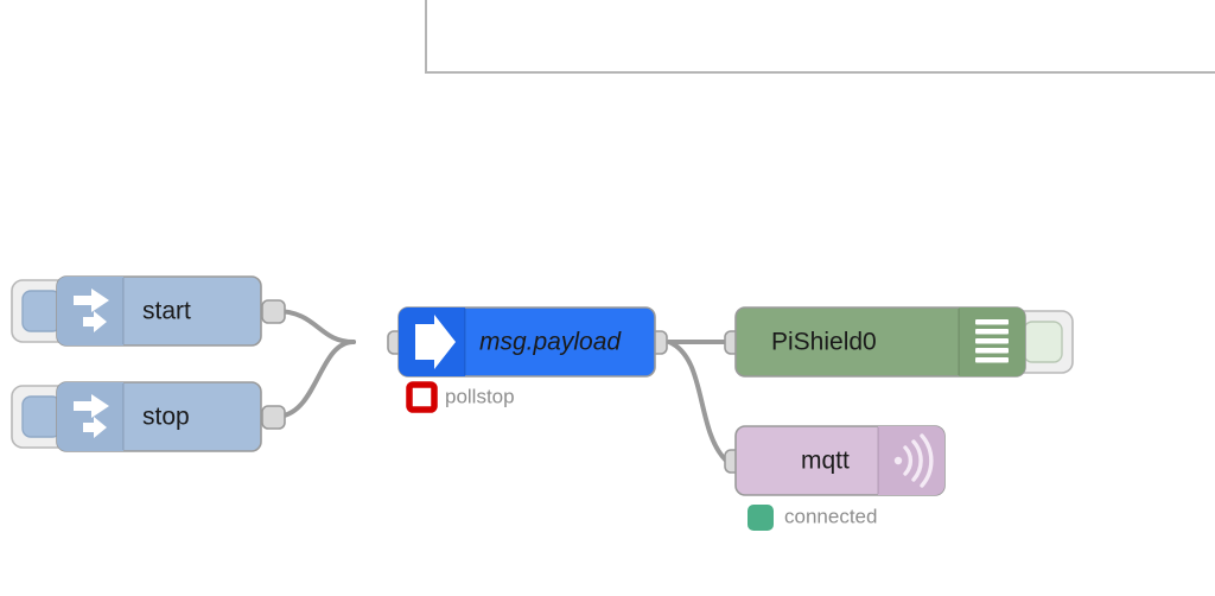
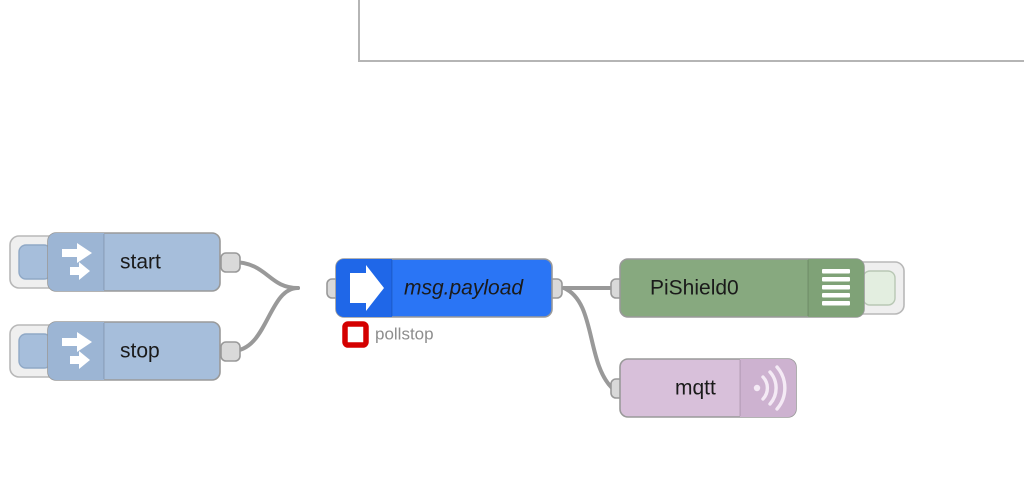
  start
  stop
  msg.payload
  pollstop
  PiShield0
  mqtt
- connected
